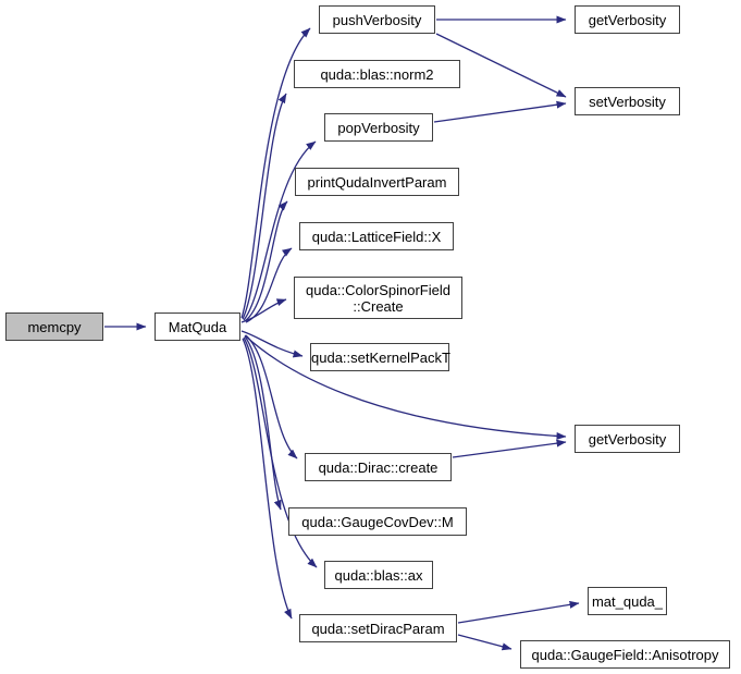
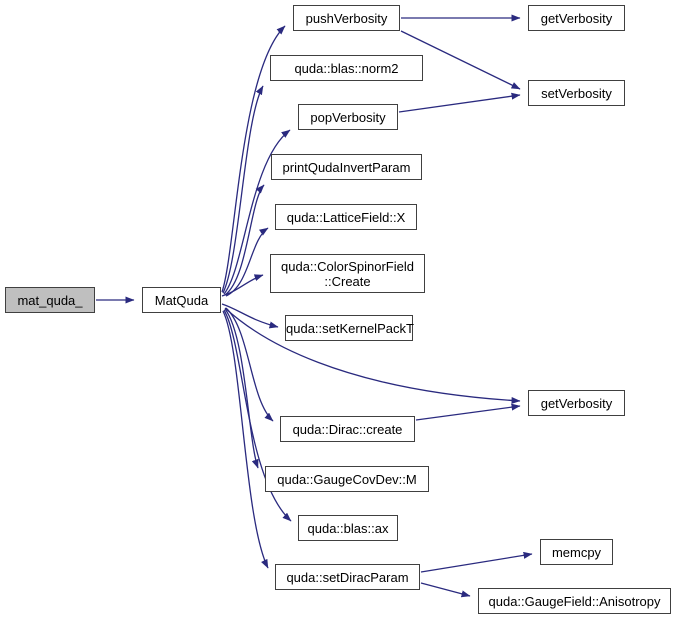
- memcpy
+ mat_quda_
  MatQuda
  pushVerbosity
  quda::blas::norm2
  popVerbosity
  printQudaInvertParam
  quda::LatticeField::X
  quda::ColorSpinorField
  ::Create
  quda::setKernelPackT
  quda::Dirac::create
  quda::GaugeCovDev::M
  quda::blas::ax
  quda::setDiracParam
  getVerbosity
  setVerbosity
  getVerbosity
- mat_quda_
+ memcpy
  quda::GaugeField::Anisotropy
